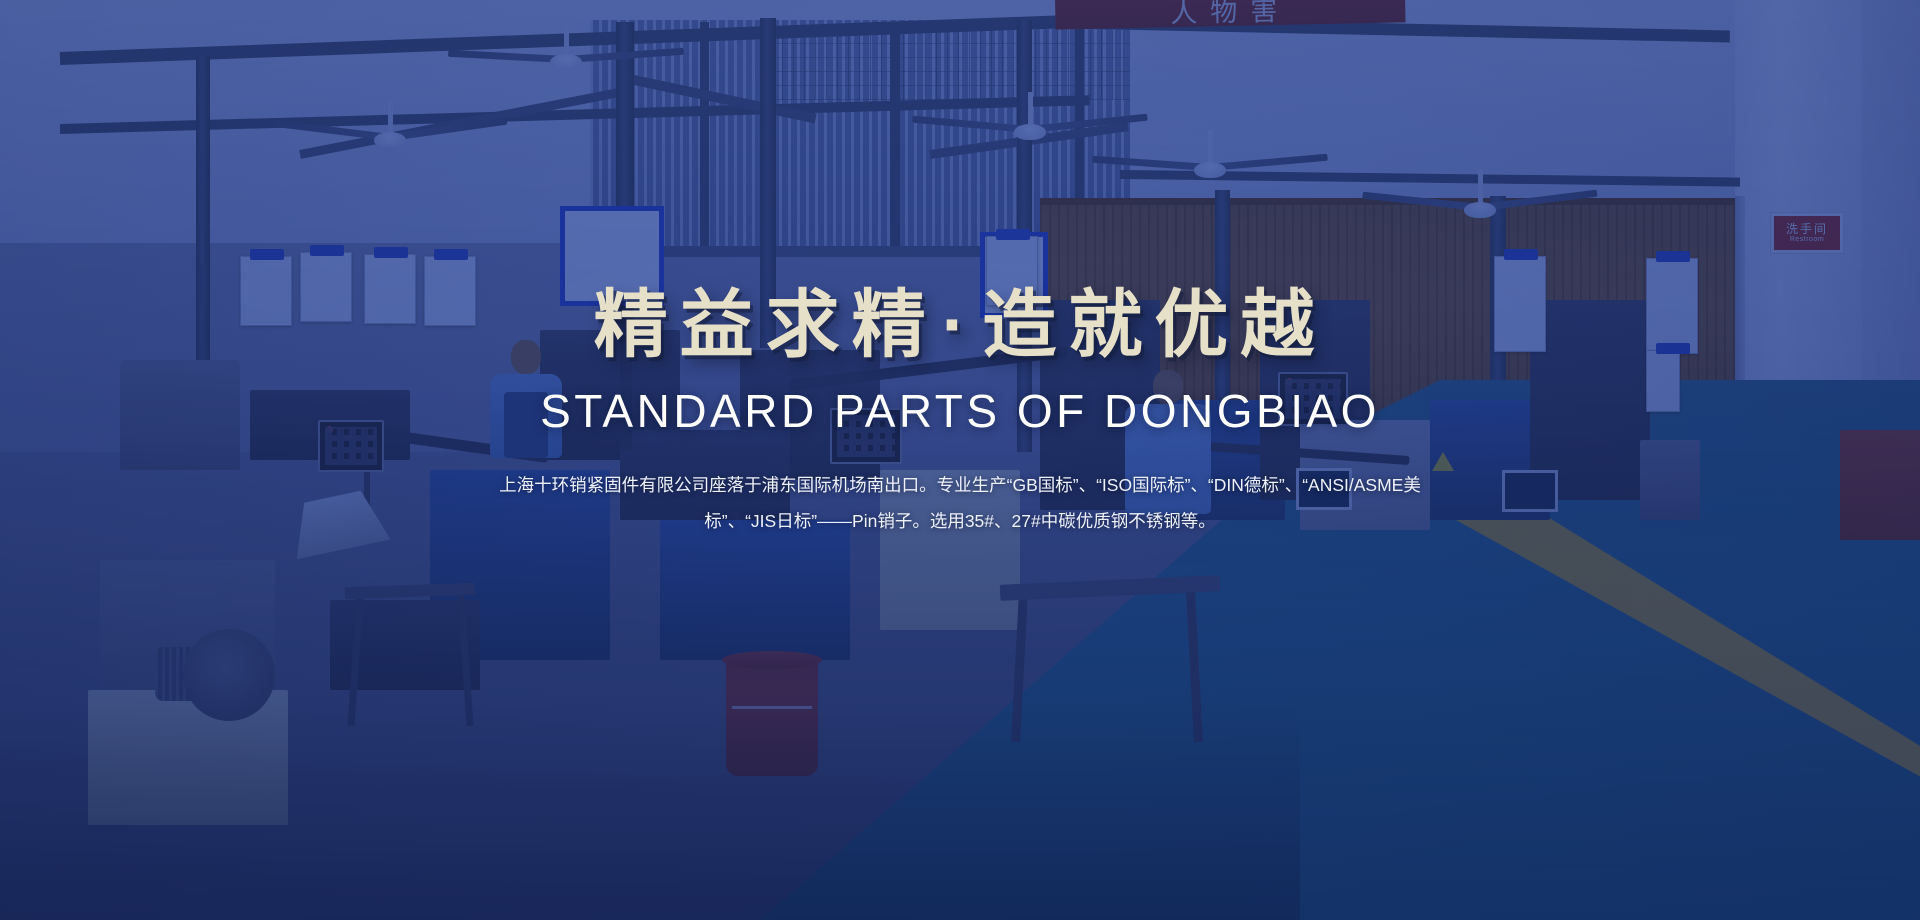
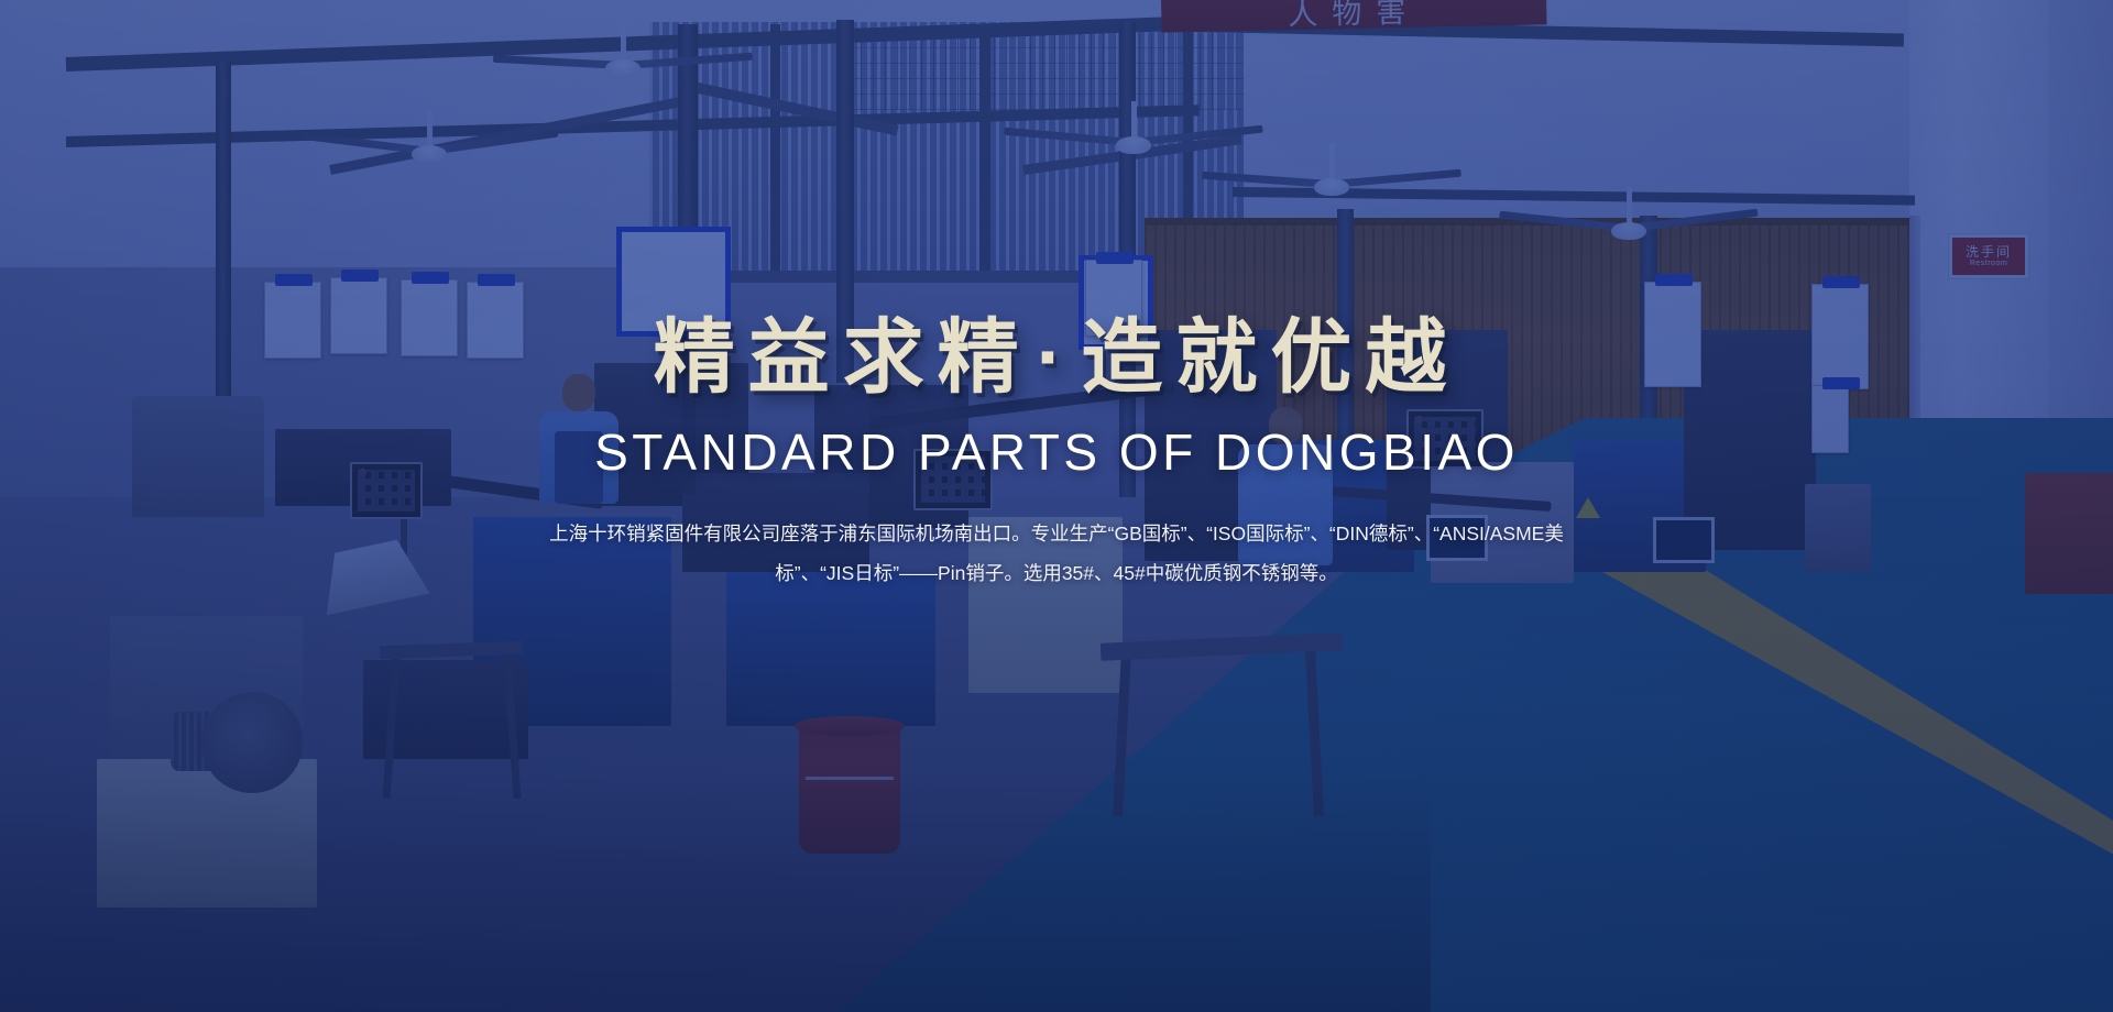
  精益求精·造就优越
  STANDARD PARTS OF DONGBIAO
- 上海十环销紧固件有限公司座落于浦东国际机场南出口。专业生产“GB国标”、“ISO国际标”、“DIN德标”、“ANSI/ASME美标”、“JIS日标”——Pin销子。选用35#、27#中碳优质钢不锈钢等。
+ 上海十环销紧固件有限公司座落于浦东国际机场南出口。专业生产“GB国标”、“ISO国际标”、“DIN德标”、“ANSI/ASME美标”、“JIS日标”——Pin销子。选用35#、45#中碳优质钢不锈钢等。
